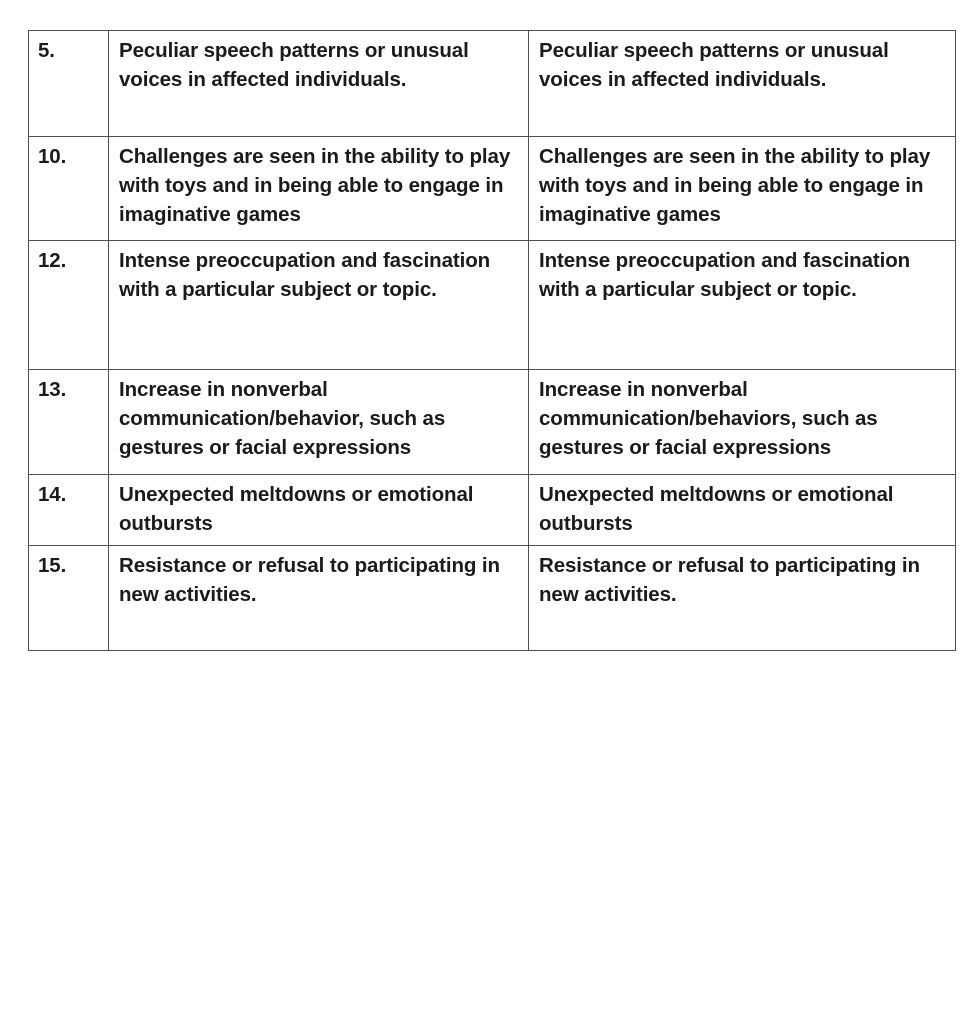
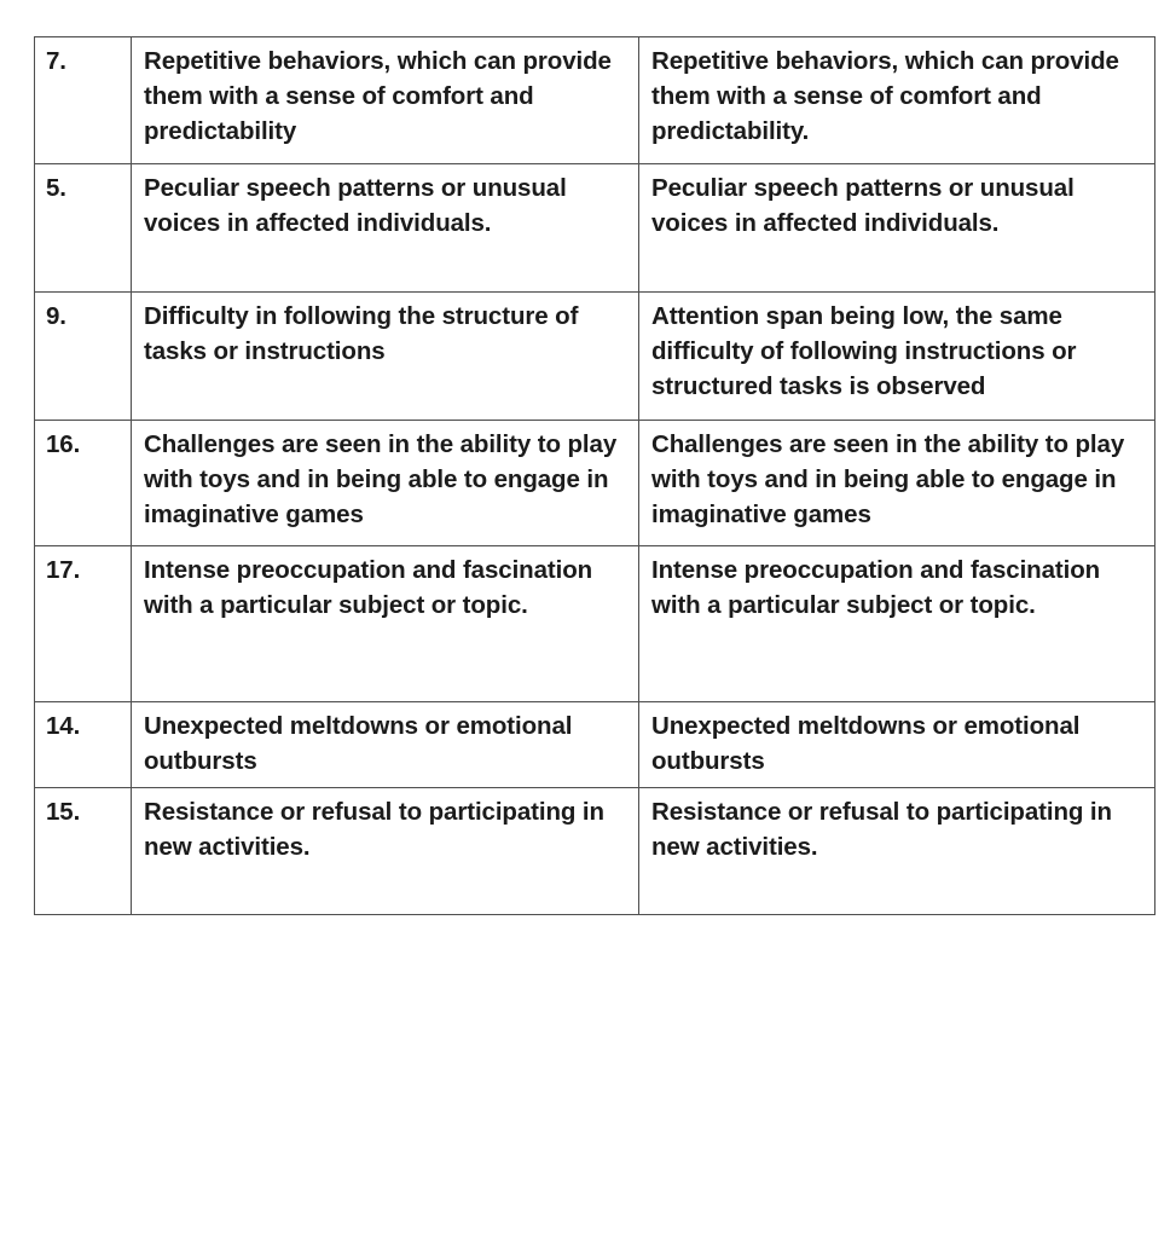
+ 7.	Repetitive behaviors, which can provide them with a sense of comfort and predictability	Repetitive behaviors, which can provide them with a sense of comfort and predictability.
  5.	Peculiar speech patterns or unusual voices in affected individuals.	Peculiar speech patterns or unusual voices in affected individuals.
+ 9.	Difficulty in following the structure of tasks or instructions	Attention span being low, the same difficulty of following instructions or structured tasks is observed
- 10.	Challenges are seen in the ability to play with toys and in being able to engage in imaginative games	Challenges are seen in the ability to play with toys and in being able to engage in imaginative games
+ 16.	Challenges are seen in the ability to play with toys and in being able to engage in imaginative games	Challenges are seen in the ability to play with toys and in being able to engage in imaginative games
- 12.	Intense preoccupation and fascination with a particular subject or topic.	Intense preoccupation and fascination with a particular subject or topic.
+ 17.	Intense preoccupation and fascination with a particular subject or topic.	Intense preoccupation and fascination with a particular subject or topic.
- 13.	Increase in nonverbal communication/behavior, such as gestures or facial expressions	Increase in nonverbal communication/behaviors, such as gestures or facial expressions
  14.	Unexpected meltdowns or emotional outbursts	Unexpected meltdowns or emotional outbursts
  15.	Resistance or refusal to participating in new activities.	Resistance or refusal to participating in new activities.
